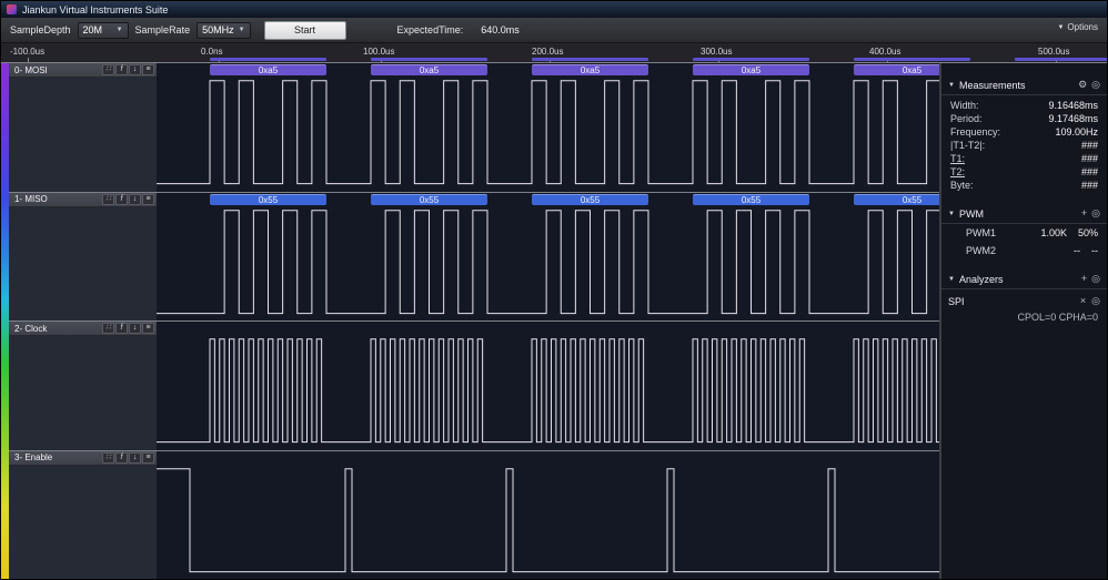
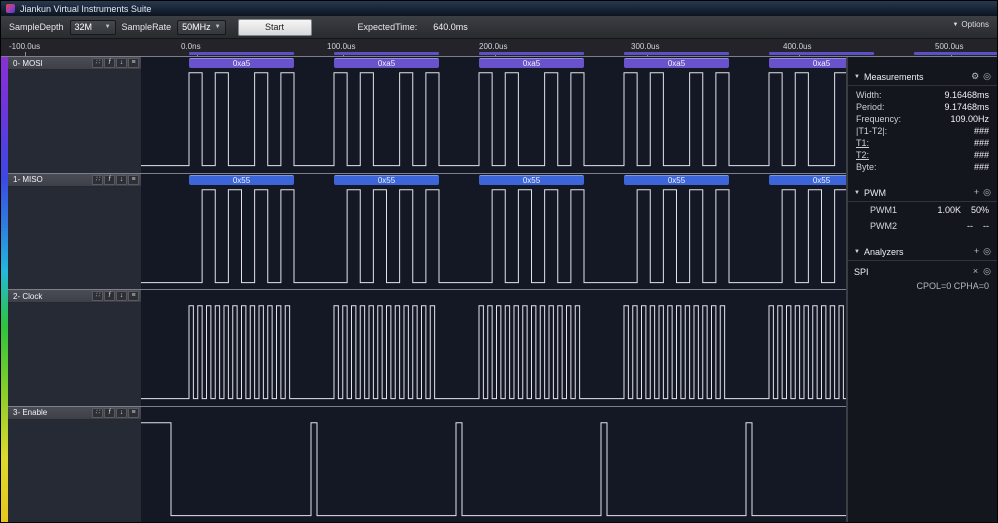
  Jiankun Virtual Instruments Suite
  SampleDepth
- 20M
+ 32M
  SampleRate
  50MHz
  Start
  ExpectedTime:
  640.0ms
  Options
  -100.0us
  0.0ns
  100.0us
  200.0us
  300.0us
  400.0us
  500.0us
  0- MOSI
  0xa5
  0xa5
  0xa5
  0xa5
  0xa5
  1- MISO
  0x55
  0x55
  0x55
  0x55
  0x55
  2- Clock
  3- Enable
  Measurements
  ⚙
  ◎
  Width:
  9.16468ms
  Period:
  9.17468ms
  Frequency:
  109.00Hz
  |T1-T2|:
  ###
  T1:
  ###
  T2:
  ###
  Byte:
  ###
  PWM
  +
  ◎
  PWM1
  1.00K
  50%
  PWM2
  --
  --
  Analyzers
  +
  ◎
  SPI
  ×
  ◎
  CPOL=0 CPHA=0
